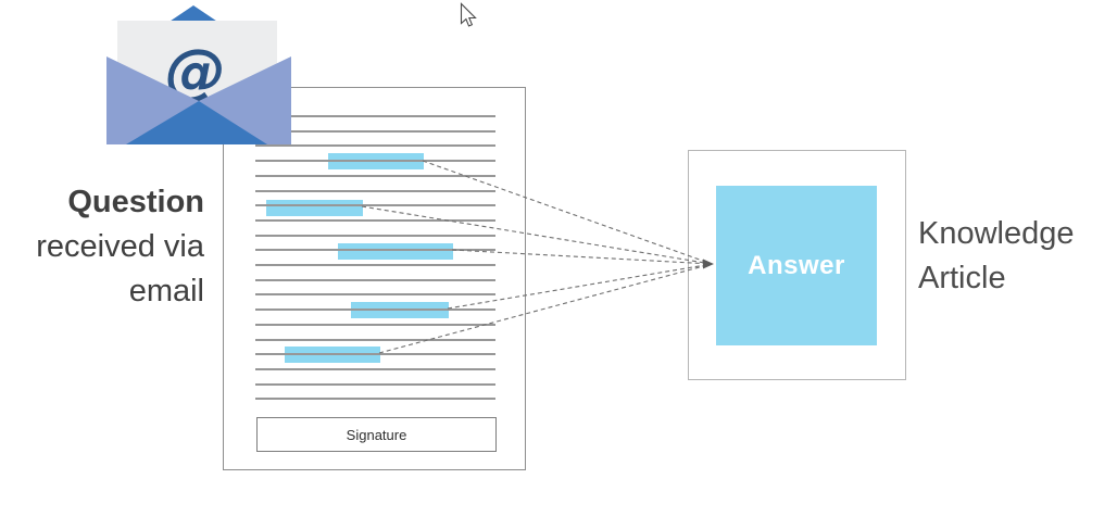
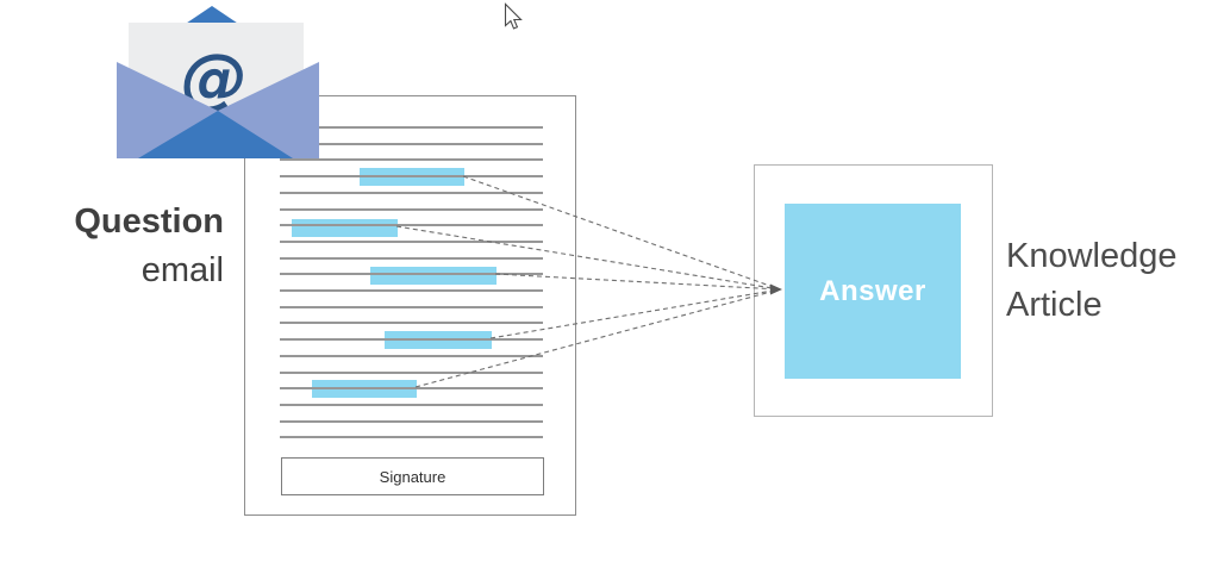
  @
  Question
- received via
  email
  Signature
  Answer
  Knowledge
  Article
